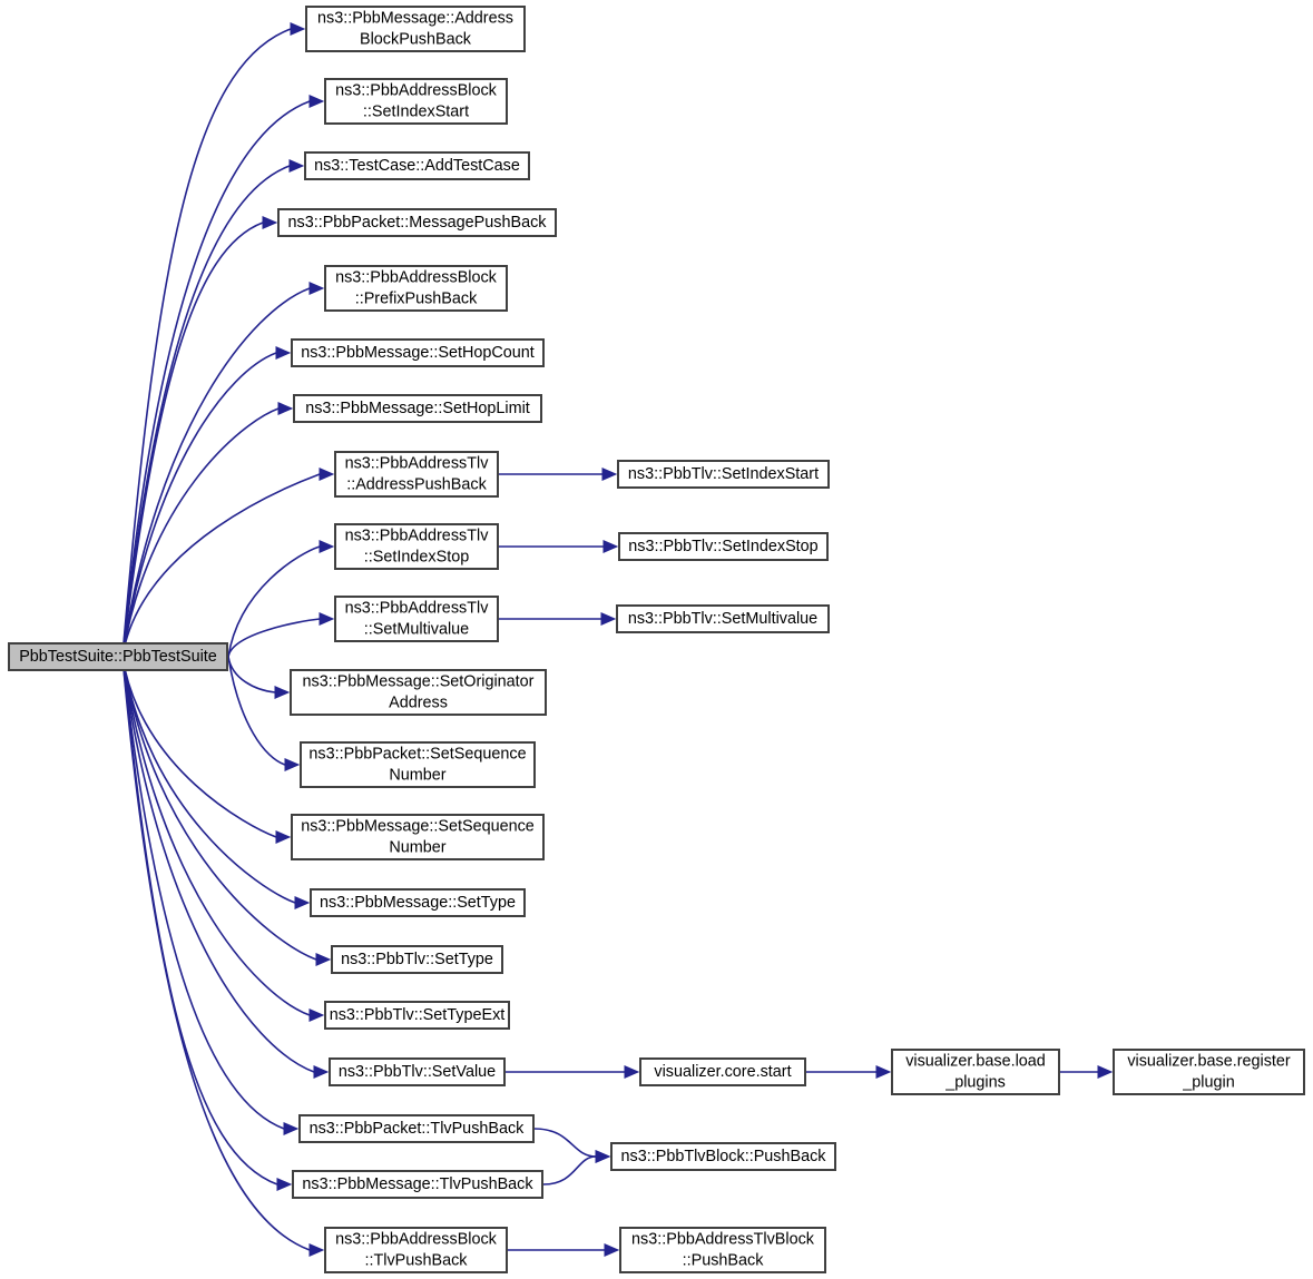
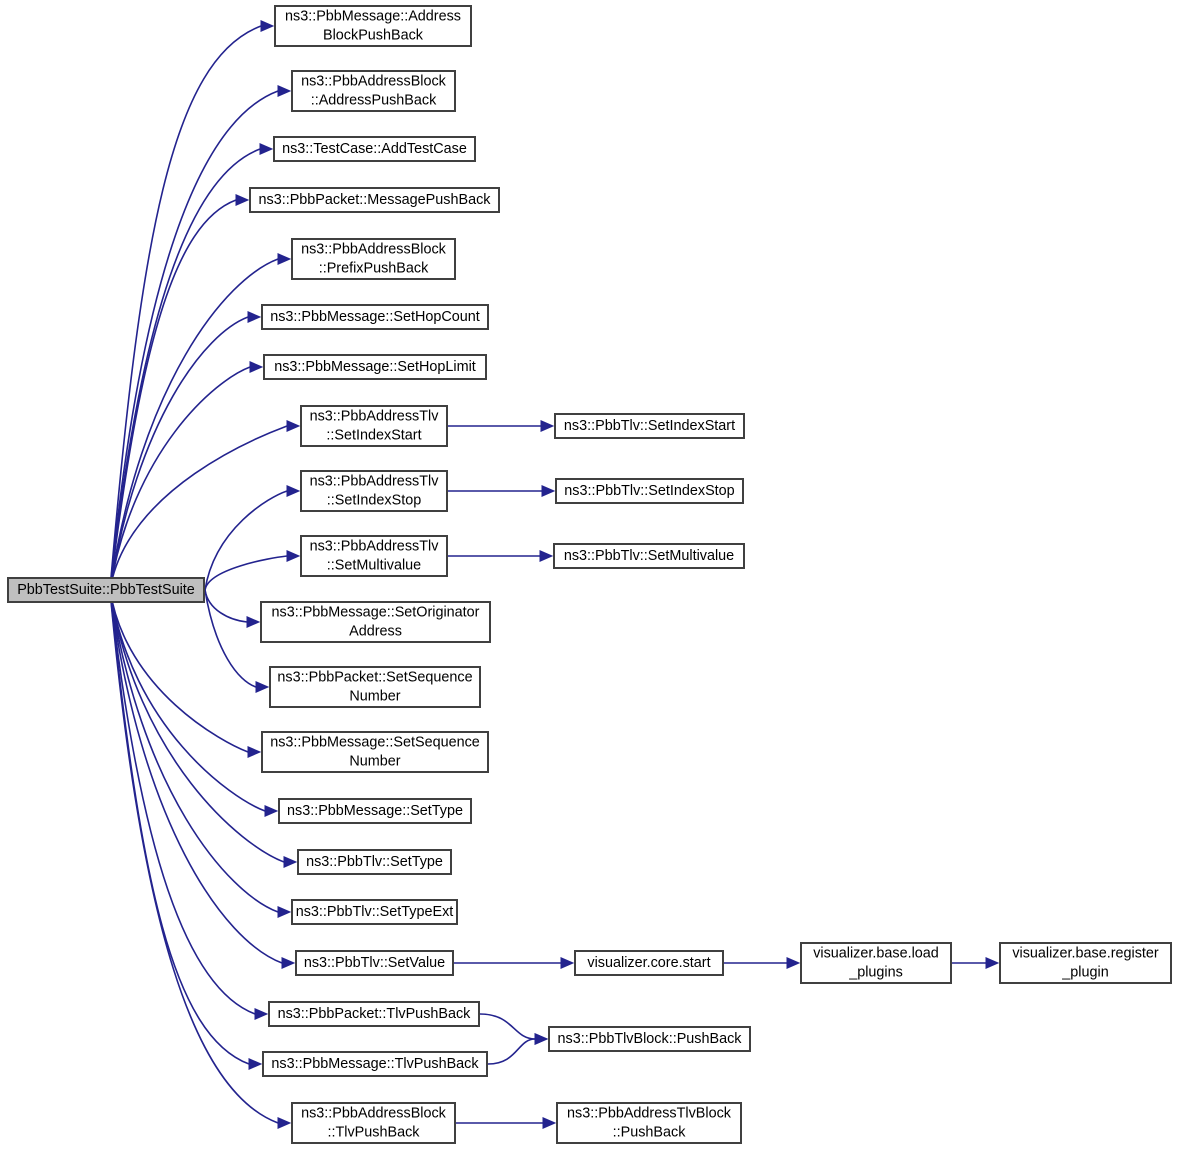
  PbbTestSuite::PbbTestSuite
  ns3::PbbMessage::Address
  BlockPushBack
  ns3::PbbAddressBlock
- ::SetIndexStart
+ ::AddressPushBack
  ns3::TestCase::AddTestCase
  ns3::PbbPacket::MessagePushBack
  ns3::PbbAddressBlock
  ::PrefixPushBack
  ns3::PbbMessage::SetHopCount
  ns3::PbbMessage::SetHopLimit
  ns3::PbbAddressTlv
- ::AddressPushBack
+ ::SetIndexStart
  ns3::PbbAddressTlv
  ::SetIndexStop
  ns3::PbbAddressTlv
  ::SetMultivalue
  ns3::PbbMessage::SetOriginator
  Address
  ns3::PbbPacket::SetSequence
  Number
  ns3::PbbMessage::SetSequence
  Number
  ns3::PbbMessage::SetType
  ns3::PbbTlv::SetType
  ns3::PbbTlv::SetTypeExt
  ns3::PbbTlv::SetValue
  ns3::PbbPacket::TlvPushBack
  ns3::PbbMessage::TlvPushBack
  ns3::PbbAddressBlock
  ::TlvPushBack
  ns3::PbbTlv::SetIndexStart
  ns3::PbbTlv::SetIndexStop
  ns3::PbbTlv::SetMultivalue
  visualizer.core.start
  ns3::PbbTlvBlock::PushBack
  ns3::PbbAddressTlvBlock
  ::PushBack
  visualizer.base.load
  _plugins
  visualizer.base.register
  _plugin
